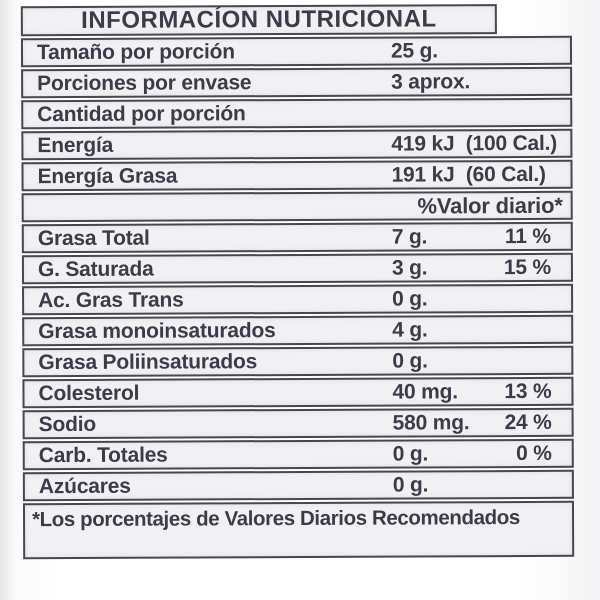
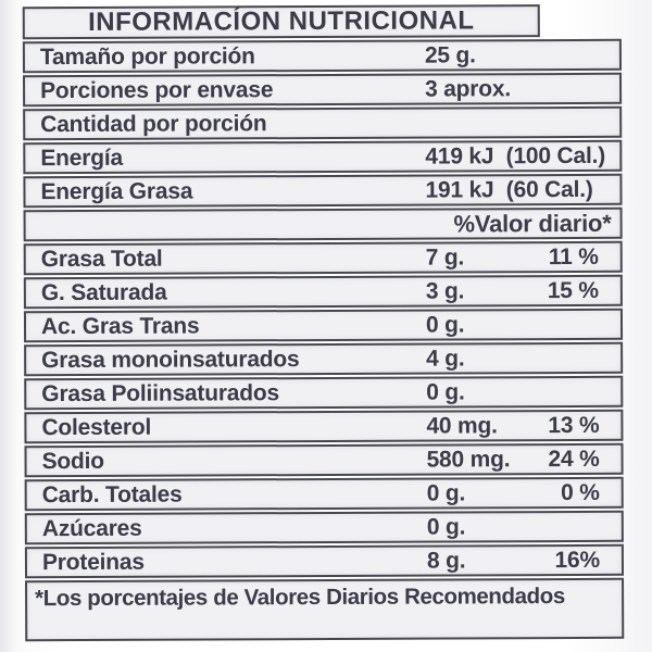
  INFORMACÍON NUTRICIONAL
  Tamaño por porción
  25 g.
  Porciones por envase
  3 aprox.
  Cantidad por porción
  Energía
  419 kJ (100 Cal.)
  Energía Grasa
  191 kJ (60 Cal.)
  %Valor diario*
  Grasa Total
  7 g.
  11 %
  G. Saturada
  3 g.
  15 %
  Ac. Gras Trans
  0 g.
  Grasa monoinsaturados
  4 g.
  Grasa Poliinsaturados
  0 g.
  Colesterol
  40 mg.
  13 %
  Sodio
  580 mg.
  24 %
  Carb. Totales
  0 g.
  0 %
  Azúcares
  0 g.
+ Proteinas
+ 8 g.
+ 16%
  *Los porcentajes de Valores Diarios Recomendados
